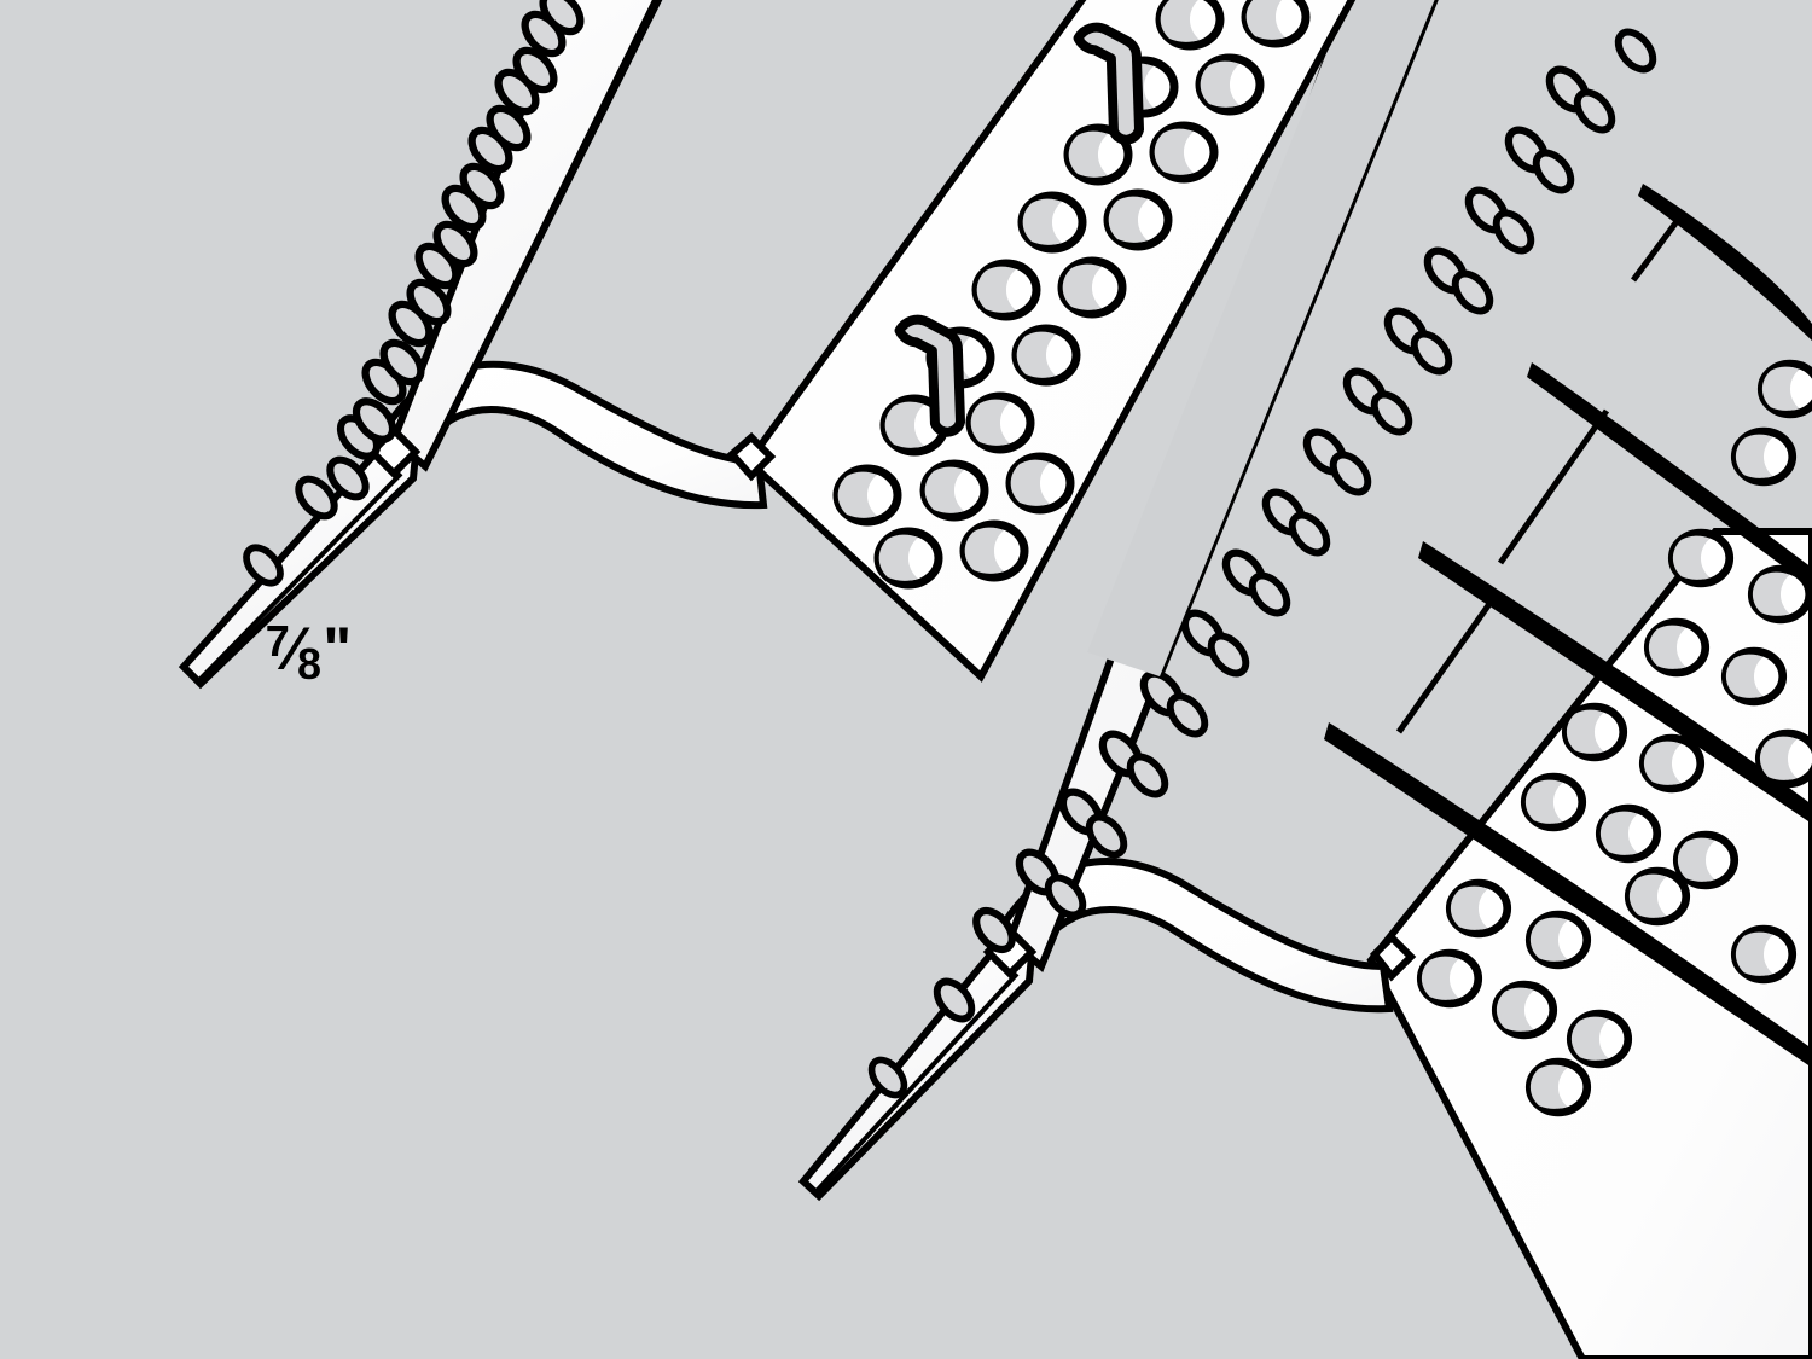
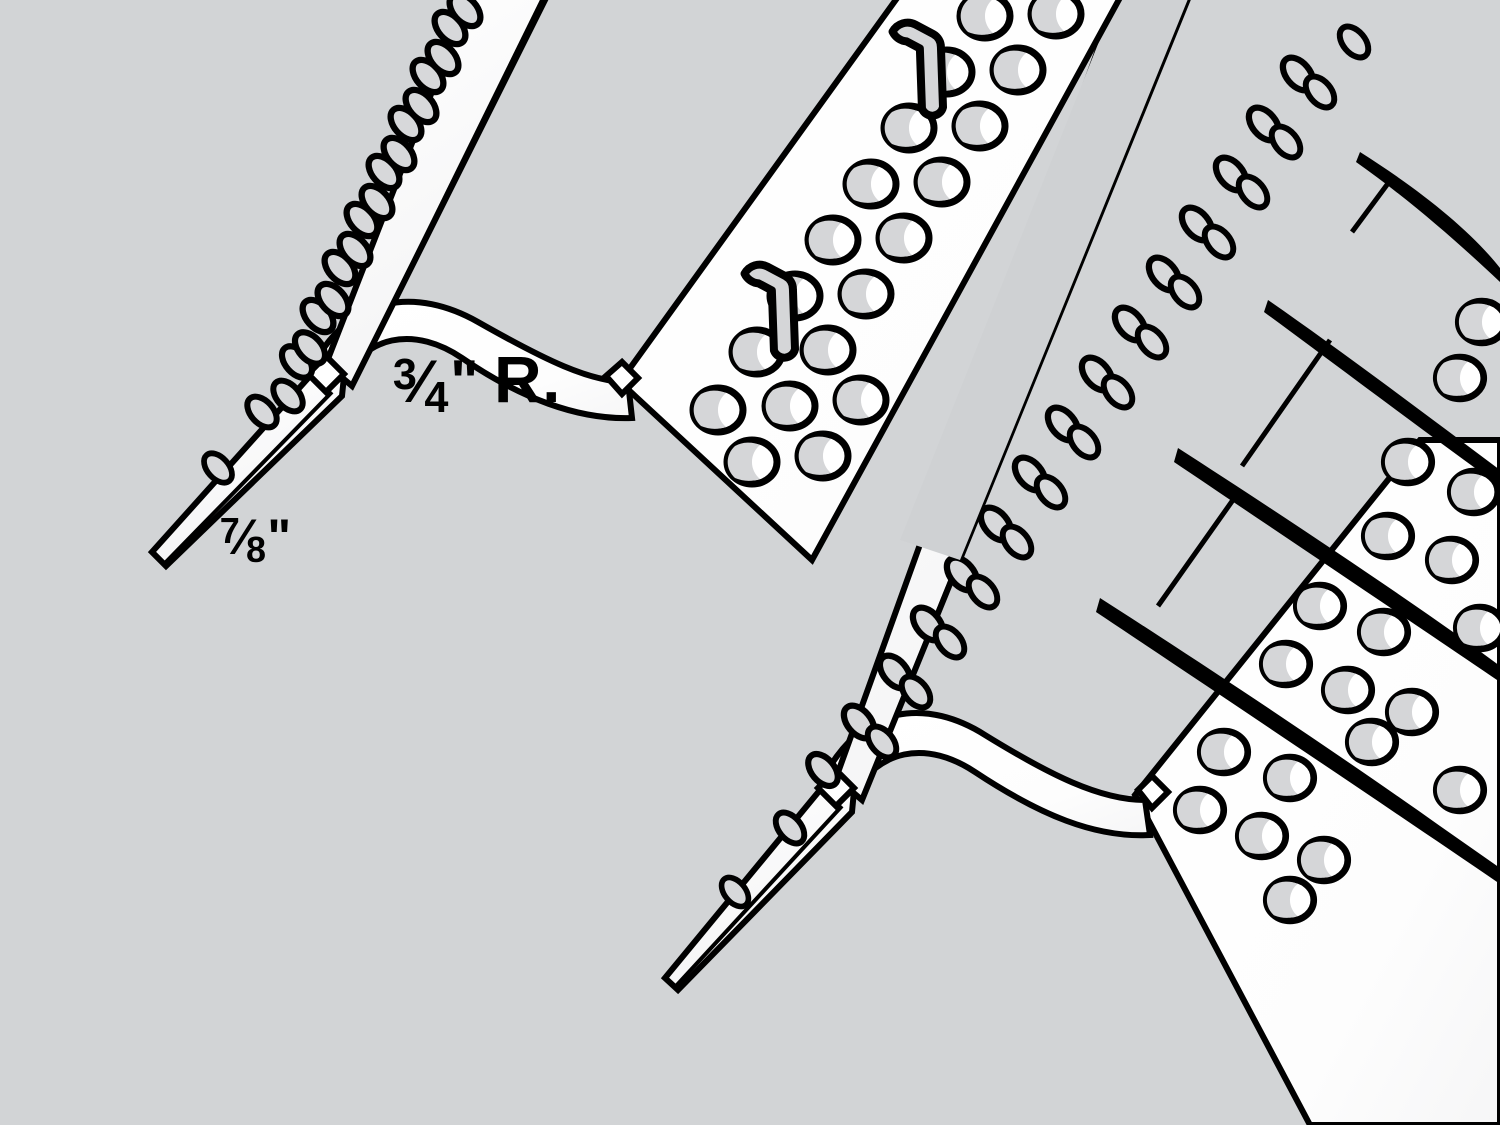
+ 3⁄4" R.
  7⁄8"
